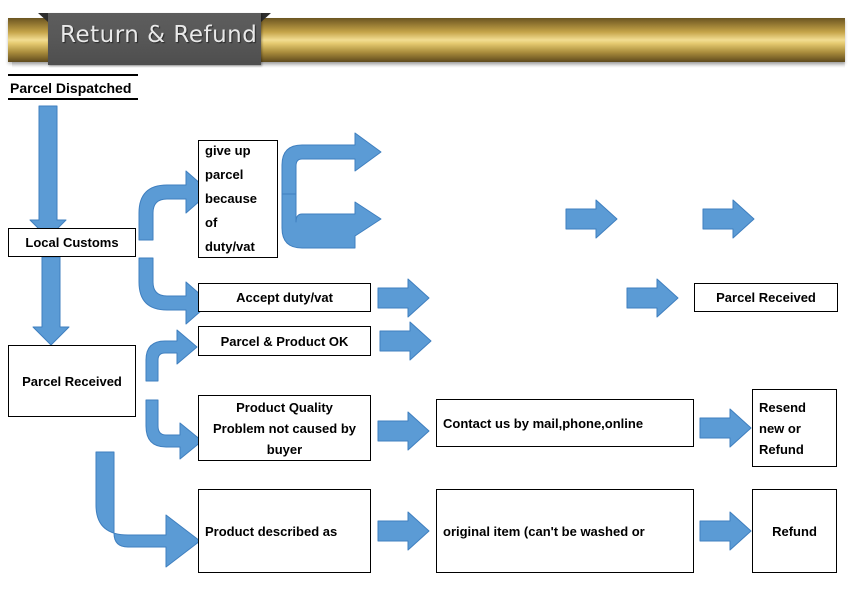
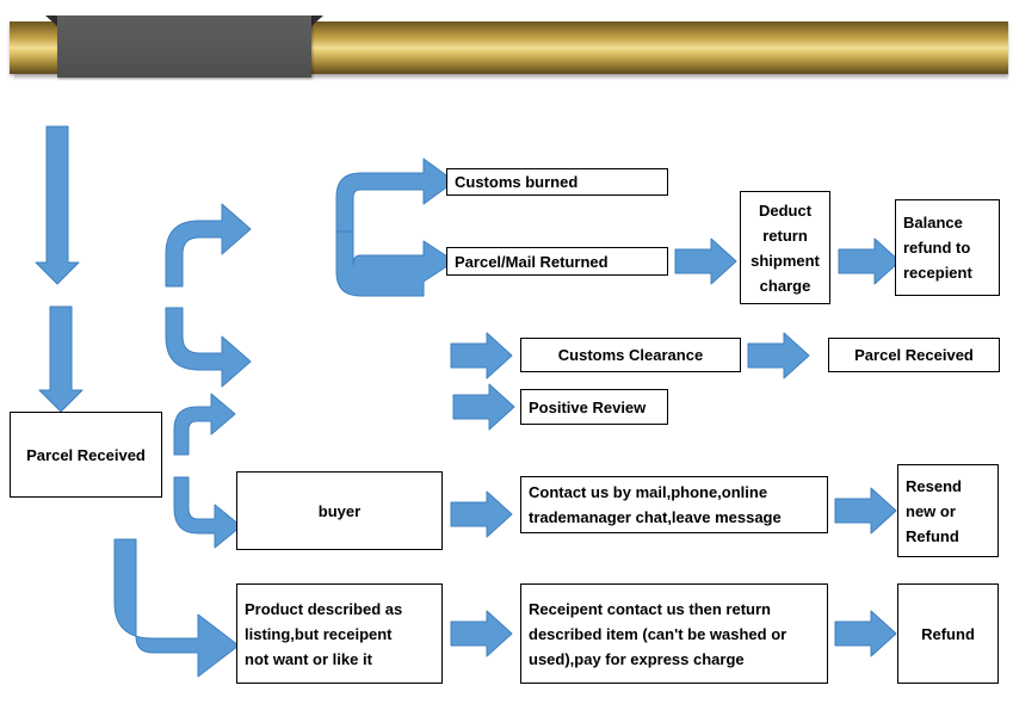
- Return & Refund
- Parcel Dispatched
- Local Customs
  Parcel Received
- give up
- parcel
- because
- of
- duty/vat
- Accept duty/vat
- Parcel & Product OK
- Product Quality
- Problem not caused by
  buyer
  Product described as
+ listing,but receipent
+ not want or like it
+ Customs burned
+ Parcel/Mail Returned
+ Customs Clearance
+ Positive Review
  Contact us by mail,phone,online
+ trademanager chat,leave message
+ Receipent contact us then return
- original item (can't be washed or
+ described item (can't be washed or
+ used),pay for express charge
+ Deduct
+ return
+ shipment
+ charge
+ Balance
+ refund to
+ recepient
  Parcel Received
  Resend
  new or
  Refund
  Refund
